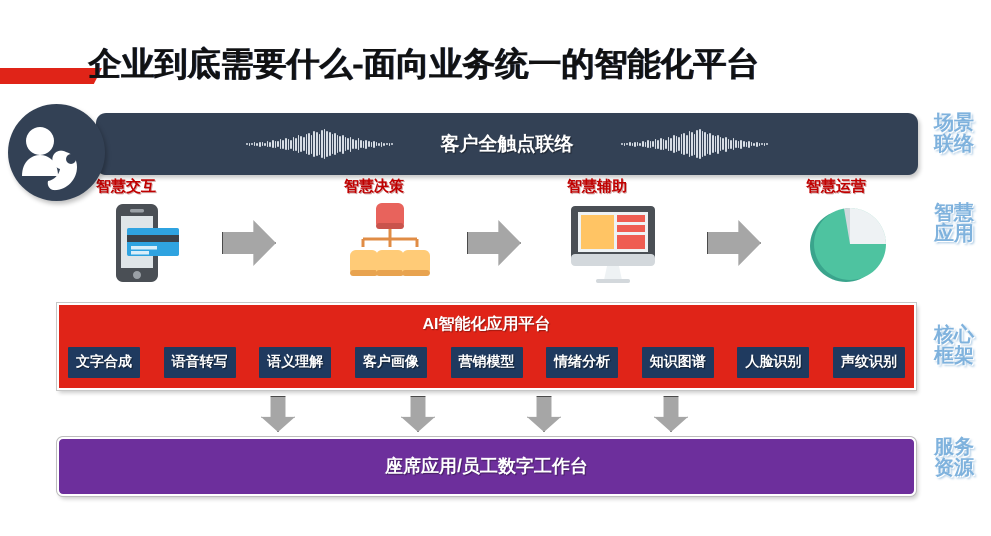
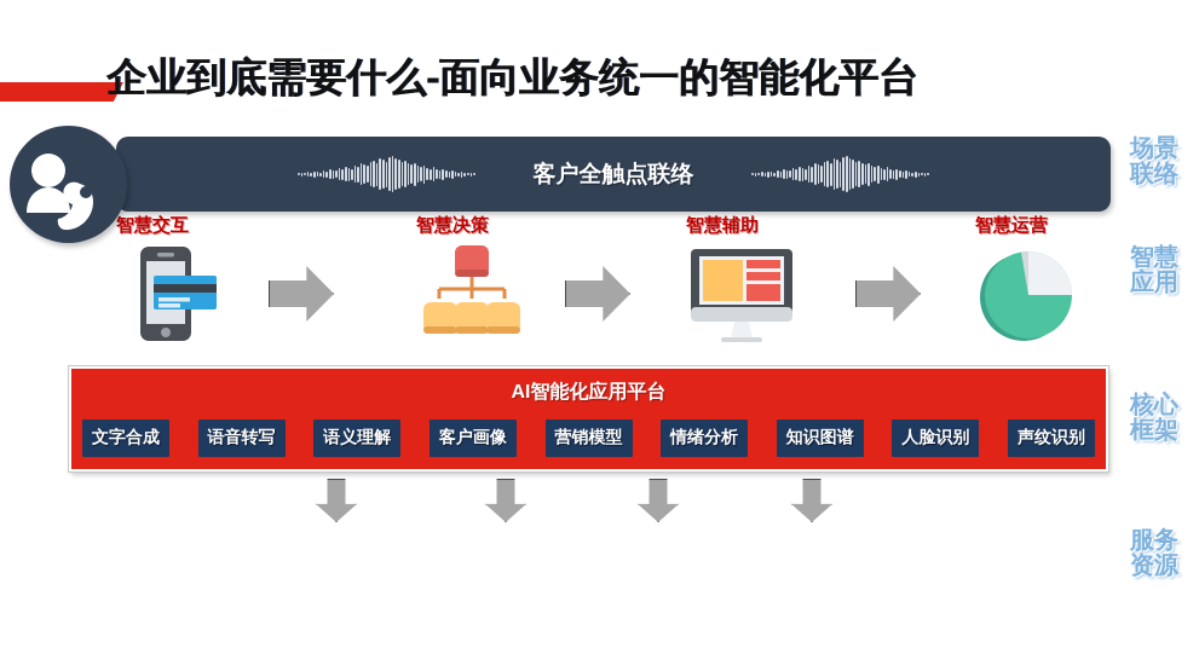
  企业到底需要什么-面向业务统一的智能化平台
  客户全触点联络
  智慧交互
  智慧决策
  智慧辅助
  智慧运营
  AI智能化应用平台
  文字合成
  语音转写
  语义理解
  客户画像
  营销模型
  情绪分析
  知识图谱
  人脸识别
  声纹识别
- 座席应用/员工数字工作台
  场景
  联络
  智慧
  应用
  核心
  框架
  服务
  资源
